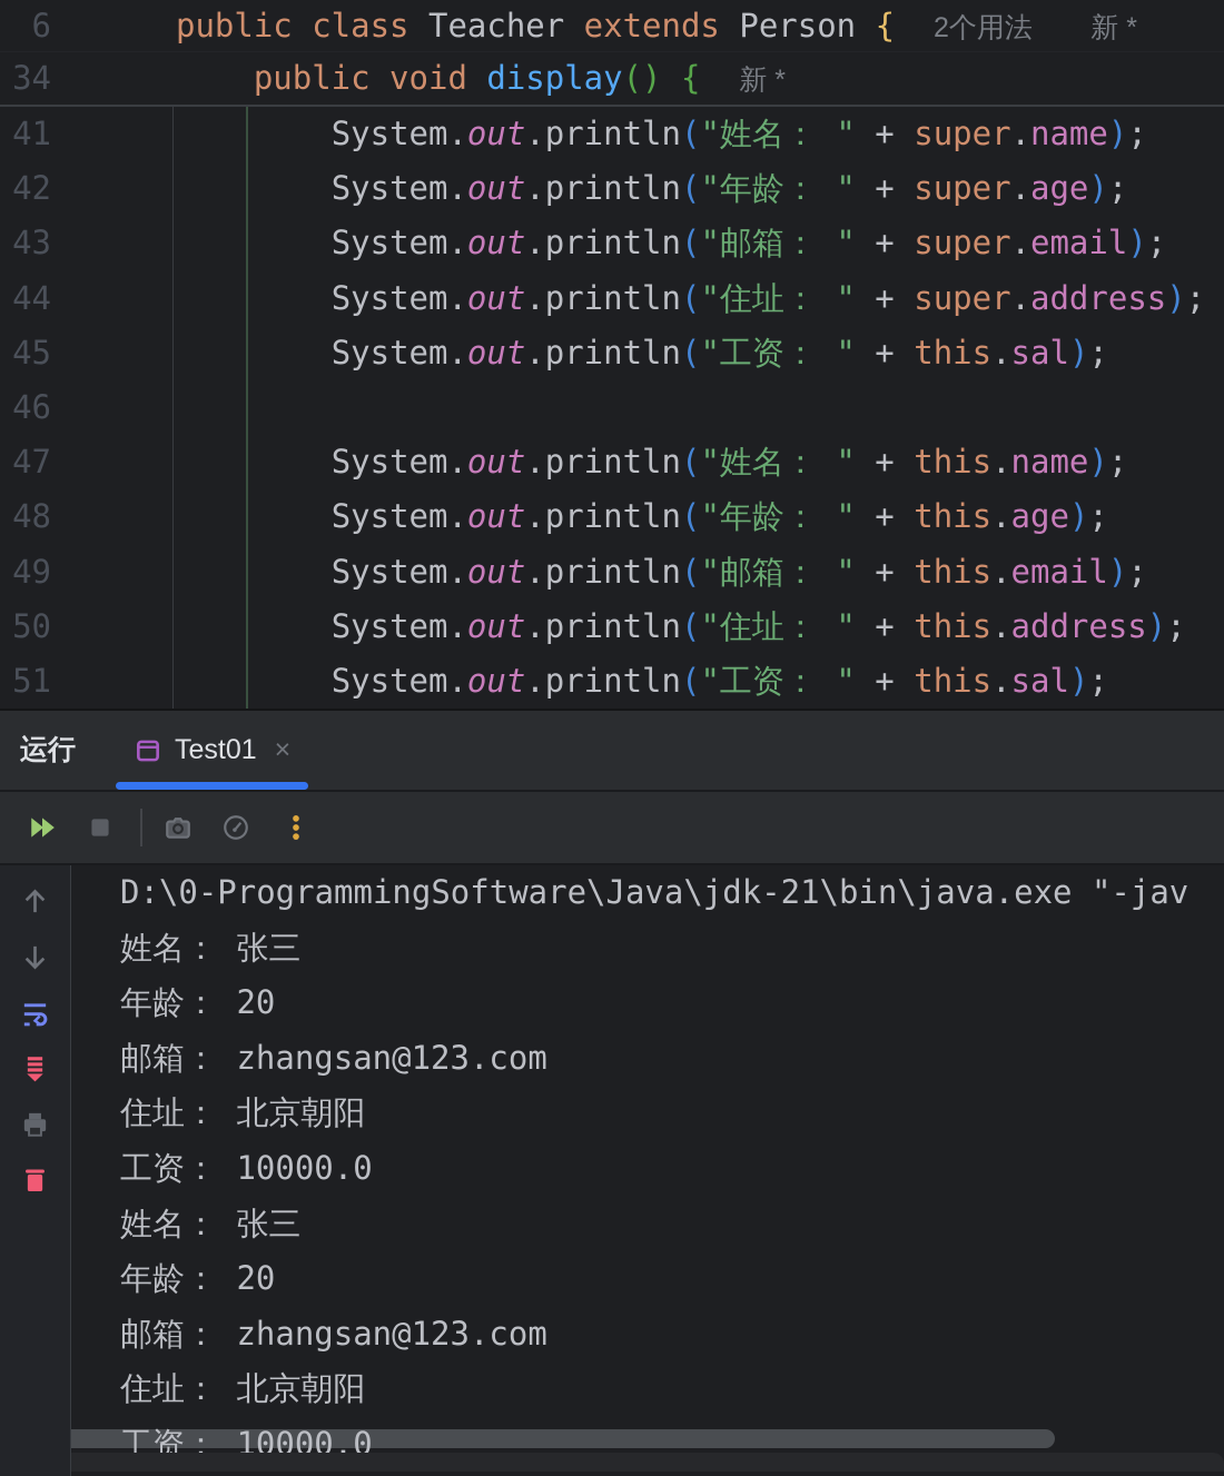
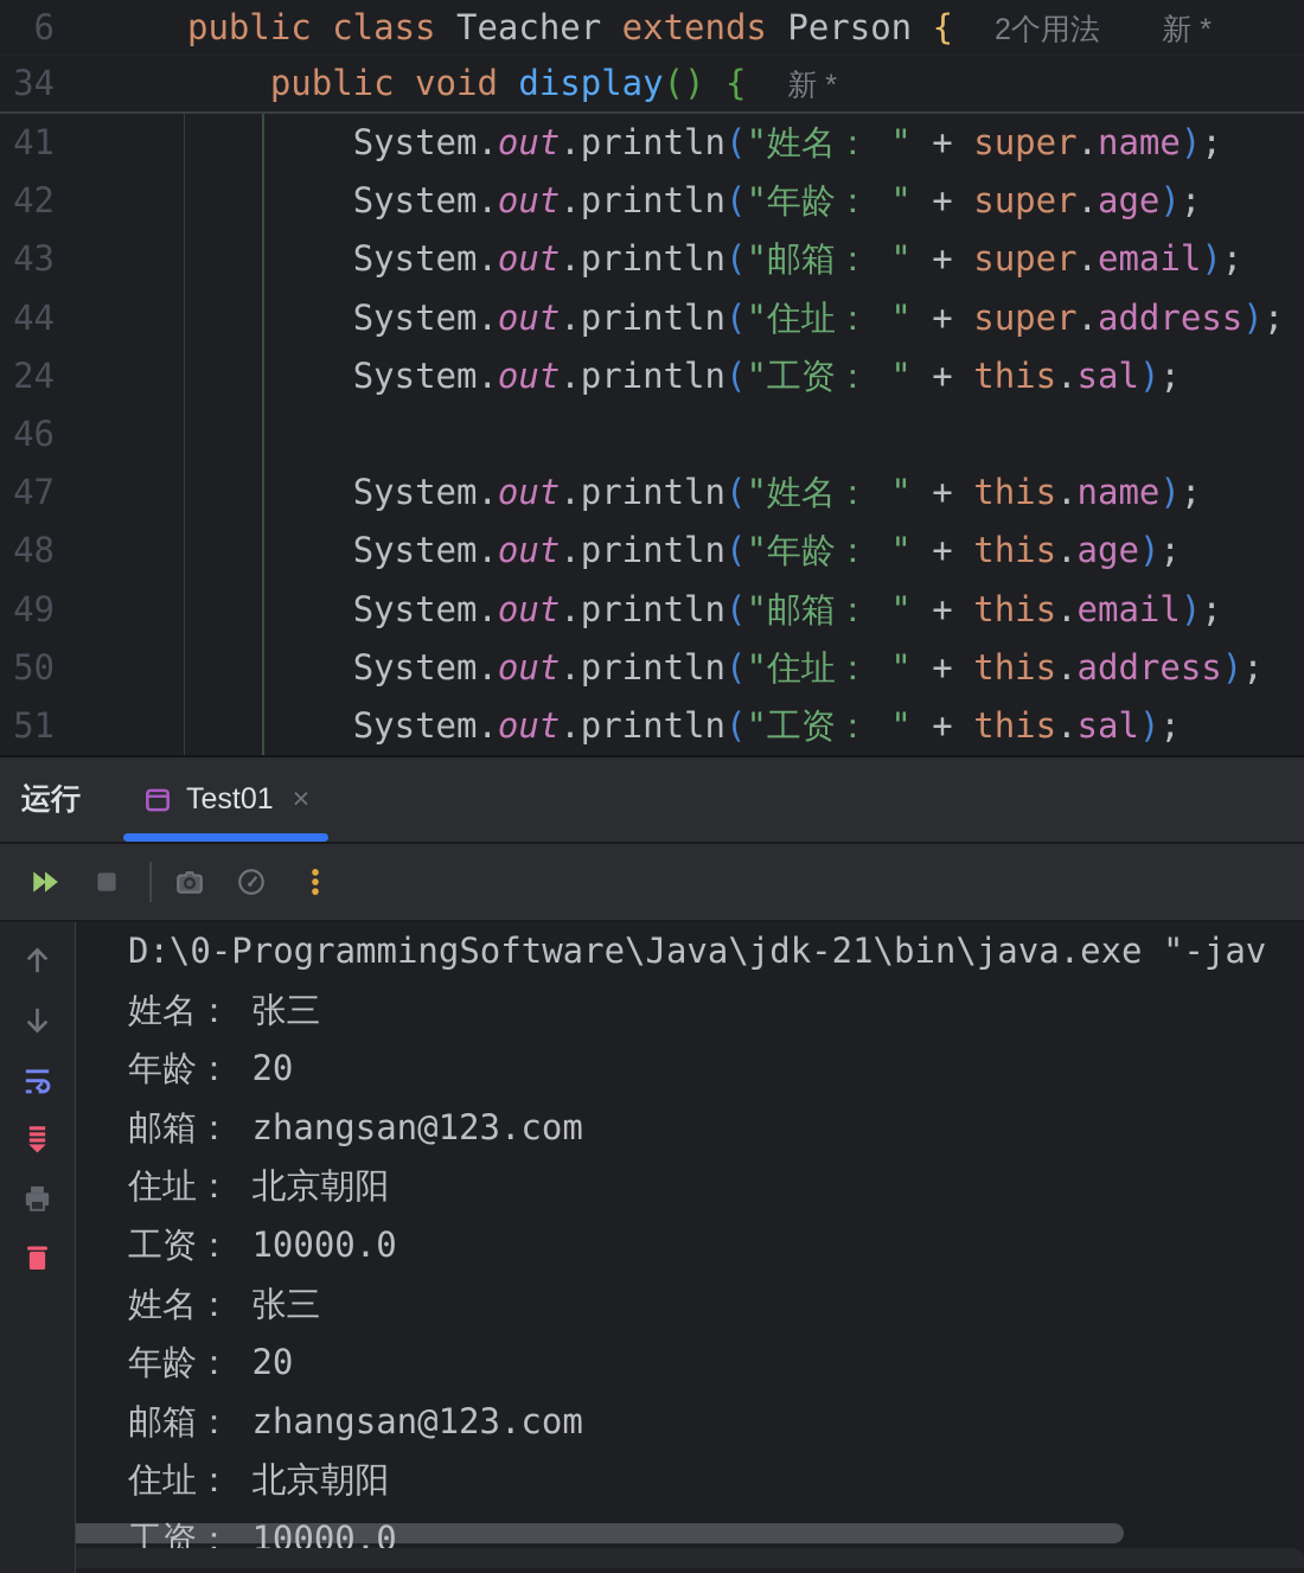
  41
  System.out.println("姓名： " + super.name);
  42
  System.out.println("年龄： " + super.age);
  43
  System.out.println("邮箱： " + super.email);
  44
  System.out.println("住址： " + super.address);
- 45
+ 24
  System.out.println("工资： " + this.sal);
  46
  47
  System.out.println("姓名： " + this.name);
  48
  System.out.println("年龄： " + this.age);
  49
  System.out.println("邮箱： " + this.email);
  50
  System.out.println("住址： " + this.address);
  51
  System.out.println("工资： " + this.sal);
  6
  public class Teacher extends Person { 2个用法 新 *
  34
  public void display() { 新 *
  运行
  Test01
  ×
  D:\0-ProgrammingSoftware\Java\jdk-21\bin\java.exe "-jav
  姓名： 张三
  年龄： 20
  邮箱： zhangsan@123.com
  住址： 北京朝阳
  工资： 10000.0
  姓名： 张三
  年龄： 20
  邮箱： zhangsan@123.com
  住址： 北京朝阳
  工资： 10000.0
